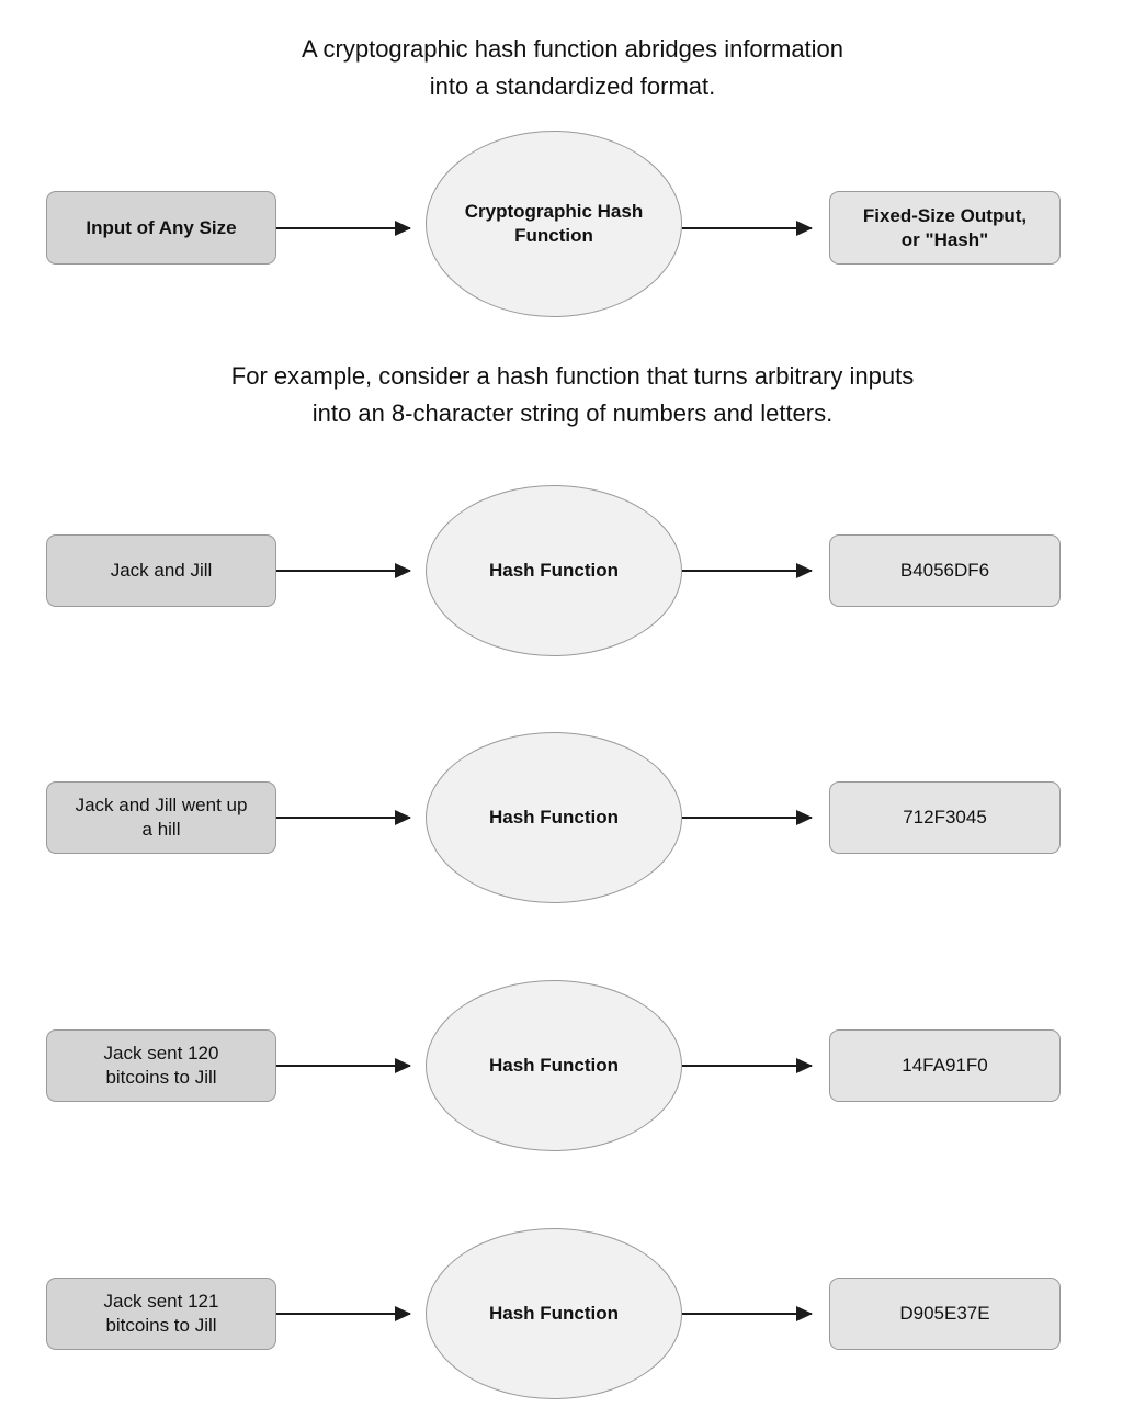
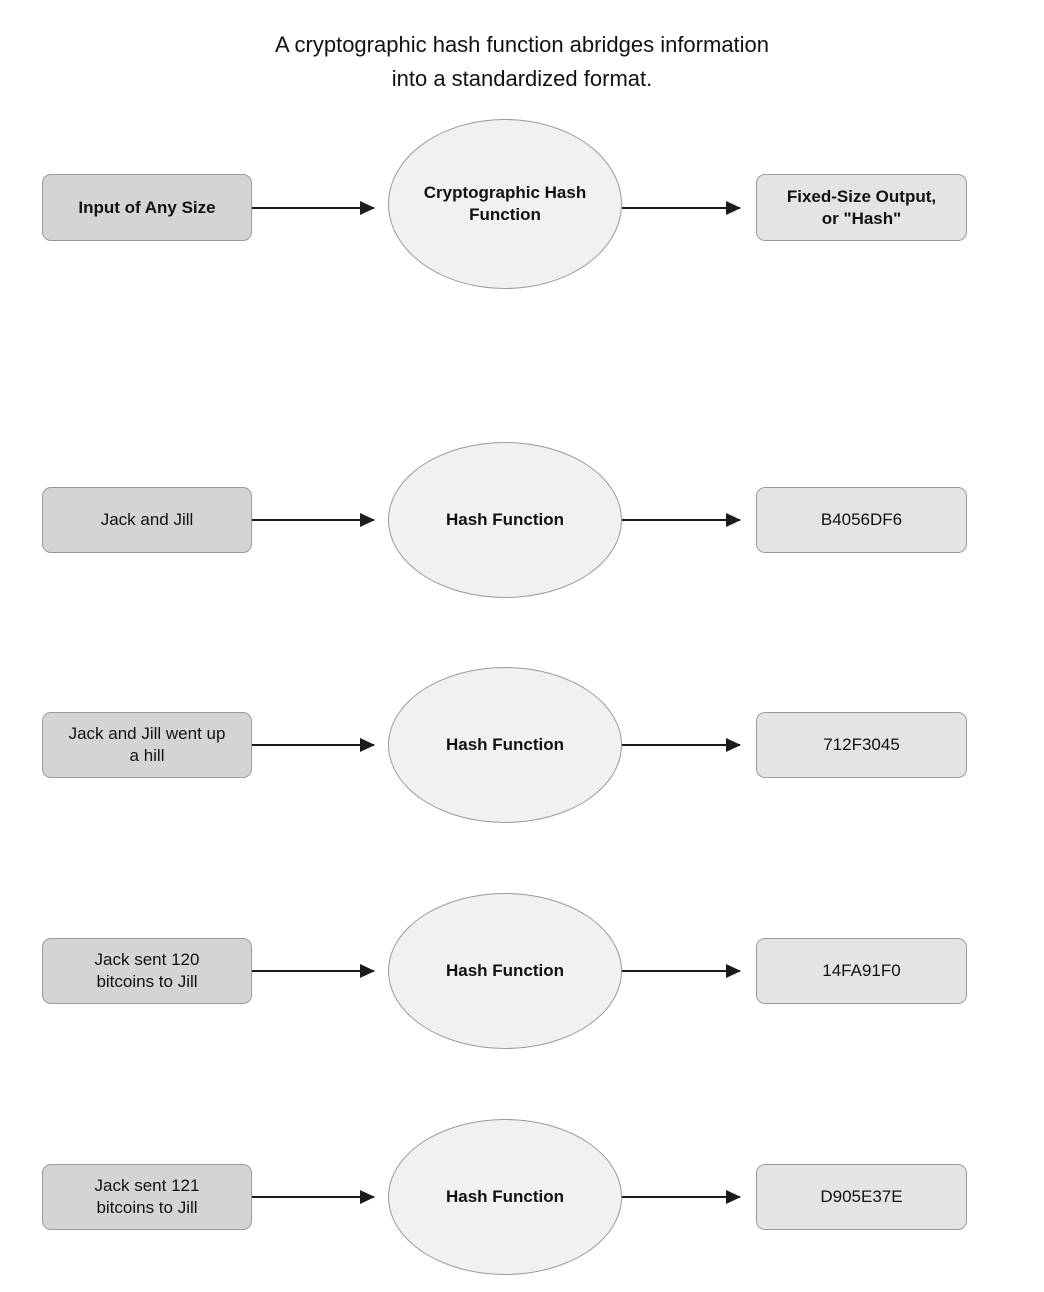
  A cryptographic hash function abridges information
  into a standardized format.
  Input of Any Size
  Cryptographic Hash
  Function
  Fixed-Size Output,
  or "Hash"
- For example, consider a hash function that turns arbitrary inputs
- into an 8-character string of numbers and letters.
  Jack and Jill
  Hash Function
  B4056DF6
  Jack and Jill went up
  a hill
  Hash Function
  712F3045
  Jack sent 120
  bitcoins to Jill
  Hash Function
  14FA91F0
  Jack sent 121
  bitcoins to Jill
  Hash Function
  D905E37E
